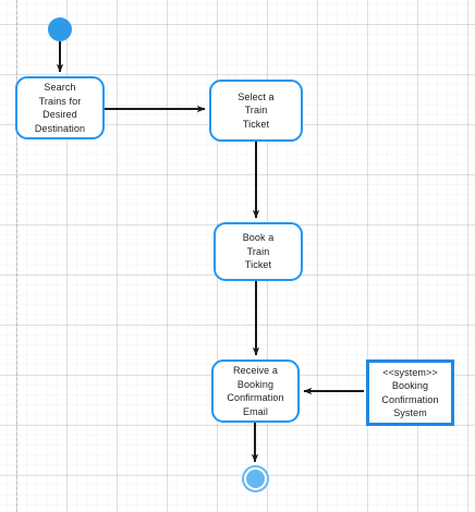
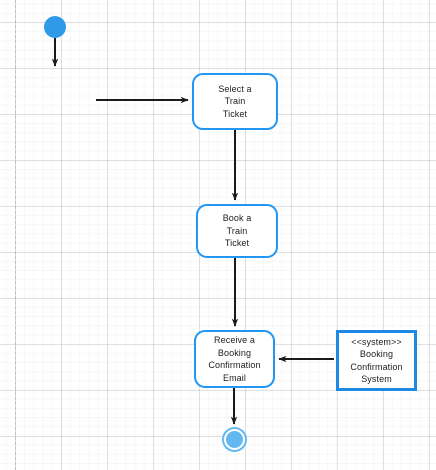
- Search
- Trains for
- Desired
- Destination
  Select a
  Train
  Ticket
  Book a
  Train
  Ticket
  Receive a
  Booking
  Confirmation
  Email
  <<system>>
  Booking
  Confirmation
  System
